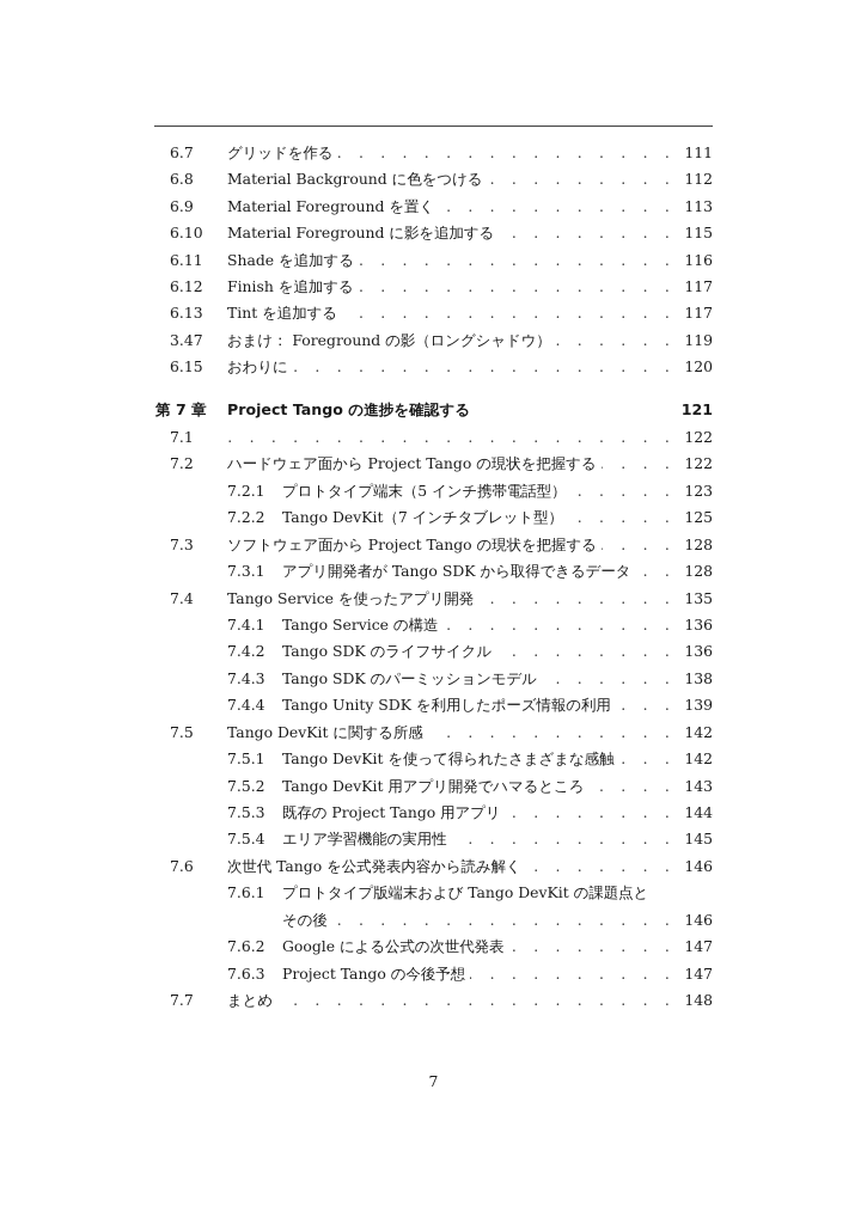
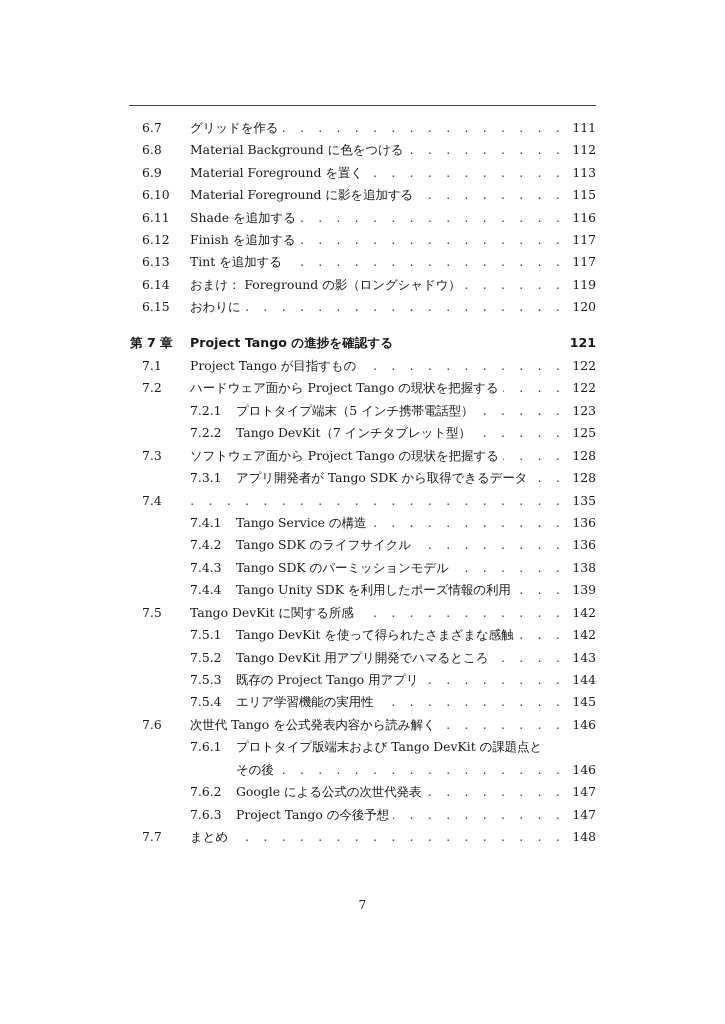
  6.7
  グリッドを作る
  111
  6.8
  Material Background に色をつける
  112
  6.9
  Material Foreground を置く
  113
  6.10
  Material Foreground に影を追加する
  115
  6.11
  Shade を追加する
  116
  6.12
  Finish を追加する
  117
  6.13
  Tint を追加する
  117
- 3.47
+ 6.14
  おまけ： Foreground の影（ロングシャドウ）
  119
  6.15
  おわりに
  120
  第 7 章
  Project Tango の進捗を確認する
  121
  7.1
+ Project Tango が目指すもの
  122
  7.2
  ハードウェア面から Project Tango の現状を把握する
  122
  7.2.1
  プロトタイプ端末（5 インチ携帯電話型）
  123
  7.2.2
  Tango DevKit（7 インチタブレット型）
  125
  7.3
  ソフトウェア面から Project Tango の現状を把握する
  128
  7.3.1
  アプリ開発者が Tango SDK から取得できるデータ
  128
  7.4
- Tango Service を使ったアプリ開発
  135
  7.4.1
  Tango Service の構造
  136
  7.4.2
  Tango SDK のライフサイクル
  136
  7.4.3
  Tango SDK のパーミッションモデル
  138
  7.4.4
  Tango Unity SDK を利用したポーズ情報の利用
  139
  7.5
  Tango DevKit に関する所感
  142
  7.5.1
  Tango DevKit を使って得られたさまざまな感触
  142
  7.5.2
  Tango DevKit 用アプリ開発でハマるところ
  143
  7.5.3
  既存の Project Tango 用アプリ
  144
  7.5.4
  エリア学習機能の実用性
  145
  7.6
  次世代 Tango を公式発表内容から読み解く
  146
  7.6.1
  プロトタイプ版端末および Tango DevKit の課題点と
  その後
  146
  7.6.2
  Google による公式の次世代発表
  147
  7.6.3
  Project Tango の今後予想
  147
  7.7
  まとめ
  148
  7
